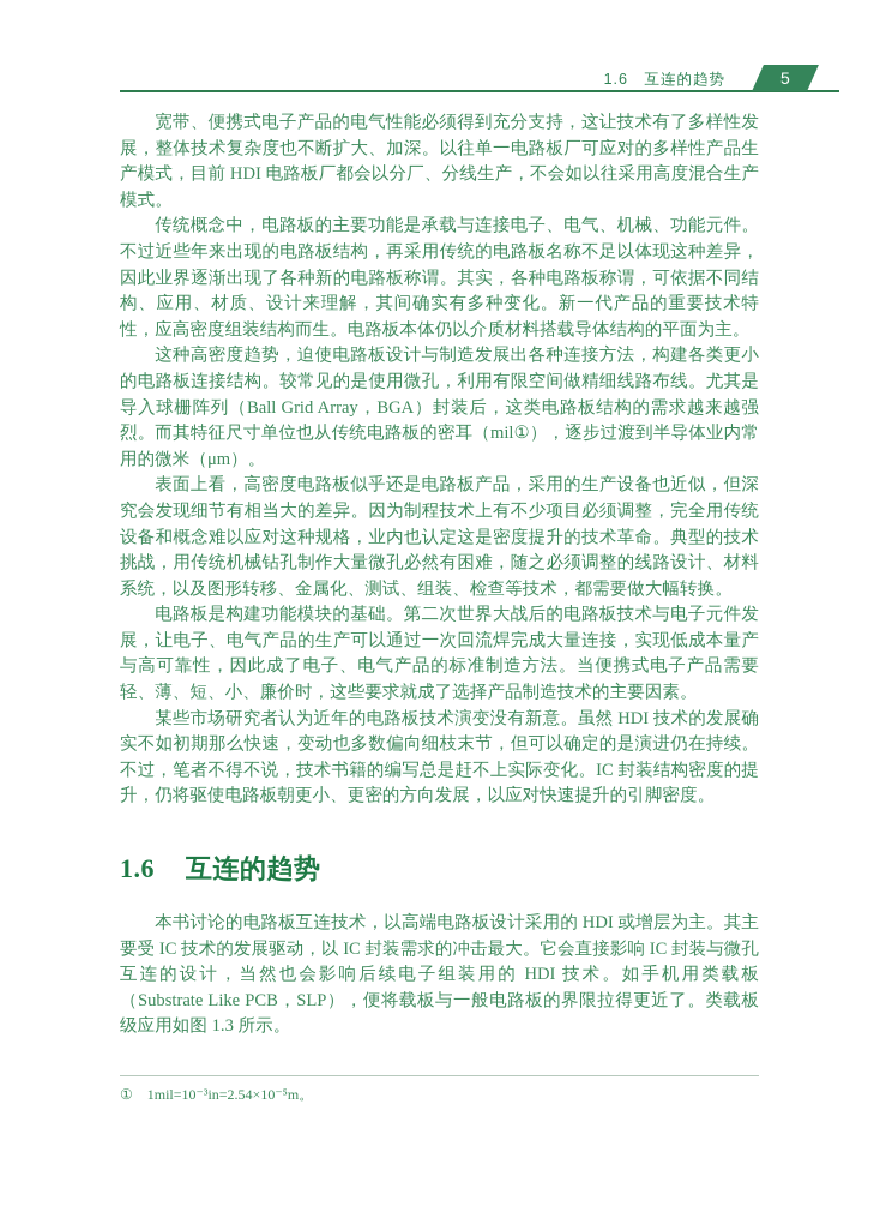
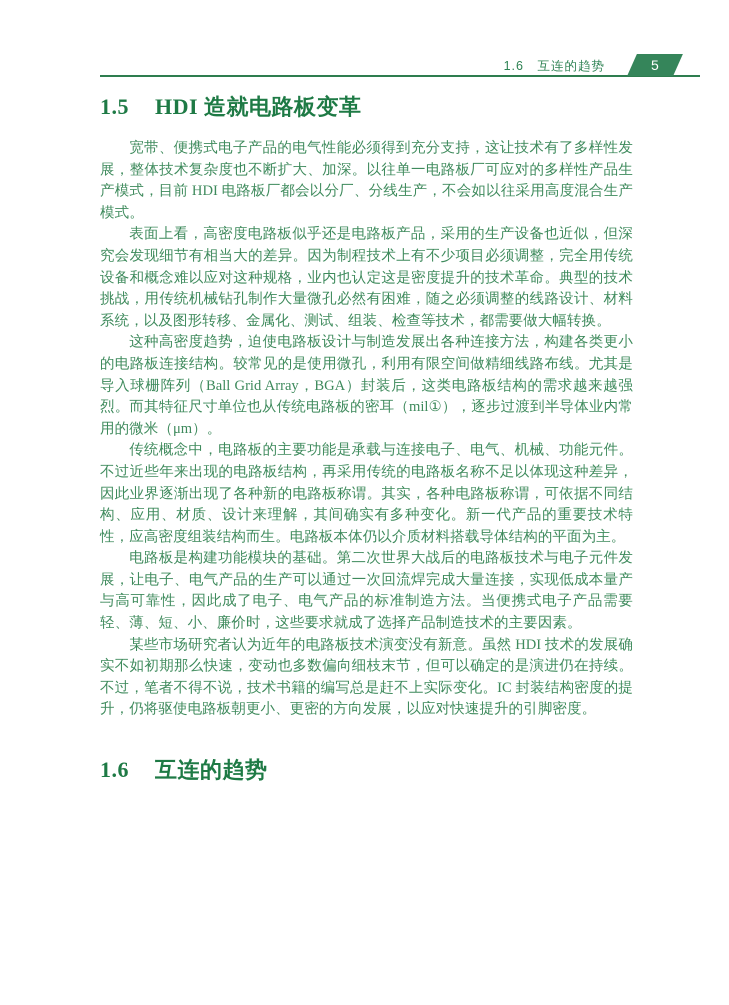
  1.6 互连的趋势
+ 1.5 HDI 造就电路板变革
  宽带、便携式电子产品的电气性能必须得到充分支持，这让技术有了多样性发展，整体技术复杂度也不断扩大、加深。以往单一电路板厂可应对的多样性产品生产模式，目前 HDI 电路板厂都会以分厂、分线生产，不会如以往采用高度混合生产模式。
- 传统概念中，电路板的主要功能是承载与连接电子、电气、机械、功能元件。不过近些年来出现的电路板结构，再采用传统的电路板名称不足以体现这种差异，因此业界逐渐出现了各种新的电路板称谓。其实，各种电路板称谓，可依据不同结构、应用、材质、设计来理解，其间确实有多种变化。新一代产品的重要技术特性，应高密度组装结构而生。电路板本体仍以介质材料搭载导体结构的平面为主。
+ 表面上看，高密度电路板似乎还是电路板产品，采用的生产设备也近似，但深究会发现细节有相当大的差异。因为制程技术上有不少项目必须调整，完全用传统设备和概念难以应对这种规格，业内也认定这是密度提升的技术革命。典型的技术挑战，用传统机械钻孔制作大量微孔必然有困难，随之必须调整的线路设计、材料系统，以及图形转移、金属化、测试、组装、检查等技术，都需要做大幅转换。
  这种高密度趋势，迫使电路板设计与制造发展出各种连接方法，构建各类更小的电路板连接结构。较常见的是使用微孔，利用有限空间做精细线路布线。尤其是导入球栅阵列（Ball Grid Array，BGA）封装后，这类电路板结构的需求越来越强烈。而其特征尺寸单位也从传统电路板的密耳（mil①），逐步过渡到半导体业内常用的微米（μm）。
- 表面上看，高密度电路板似乎还是电路板产品，采用的生产设备也近似，但深究会发现细节有相当大的差异。因为制程技术上有不少项目必须调整，完全用传统设备和概念难以应对这种规格，业内也认定这是密度提升的技术革命。典型的技术挑战，用传统机械钻孔制作大量微孔必然有困难，随之必须调整的线路设计、材料系统，以及图形转移、金属化、测试、组装、检查等技术，都需要做大幅转换。
+ 传统概念中，电路板的主要功能是承载与连接电子、电气、机械、功能元件。不过近些年来出现的电路板结构，再采用传统的电路板名称不足以体现这种差异，因此业界逐渐出现了各种新的电路板称谓。其实，各种电路板称谓，可依据不同结构、应用、材质、设计来理解，其间确实有多种变化。新一代产品的重要技术特性，应高密度组装结构而生。电路板本体仍以介质材料搭载导体结构的平面为主。
  电路板是构建功能模块的基础。第二次世界大战后的电路板技术与电子元件发展，让电子、电气产品的生产可以通过一次回流焊完成大量连接，实现低成本量产与高可靠性，因此成了电子、电气产品的标准制造方法。当便携式电子产品需要轻、薄、短、小、廉价时，这些要求就成了选择产品制造技术的主要因素。
  某些市场研究者认为近年的电路板技术演变没有新意。虽然 HDI 技术的发展确实不如初期那么快速，变动也多数偏向细枝末节，但可以确定的是演进仍在持续。不过，笔者不得不说，技术书籍的编写总是赶不上实际变化。IC 封装结构密度的提升，仍将驱使电路板朝更小、更密的方向发展，以应对快速提升的引脚密度。
  1.6 互连的趋势
- 本书讨论的电路板互连技术，以高端电路板设计采用的 HDI 或增层为主。其主要受 IC 技术的发展驱动，以 IC 封装需求的冲击最大。它会直接影响 IC 封装与微孔互连的设计，当然也会影响后续电子组装用的 HDI 技术。如手机用类载板（Substrate Like PCB，SLP），便将载板与一般电路板的界限拉得更近了。类载板级应用如图 1.3 所示。
- ① 1mil=10⁻³in=2.54×10⁻⁵m。
